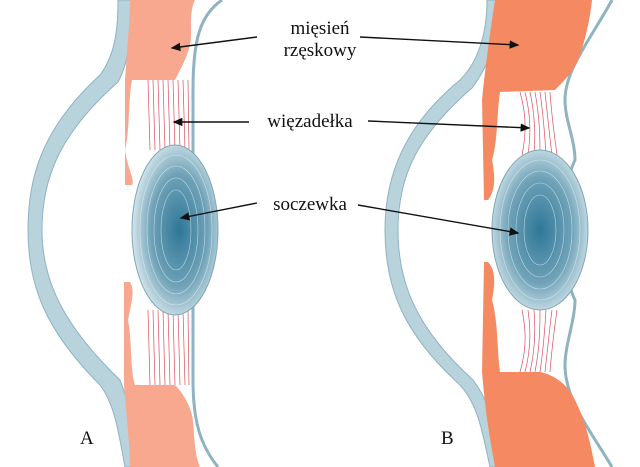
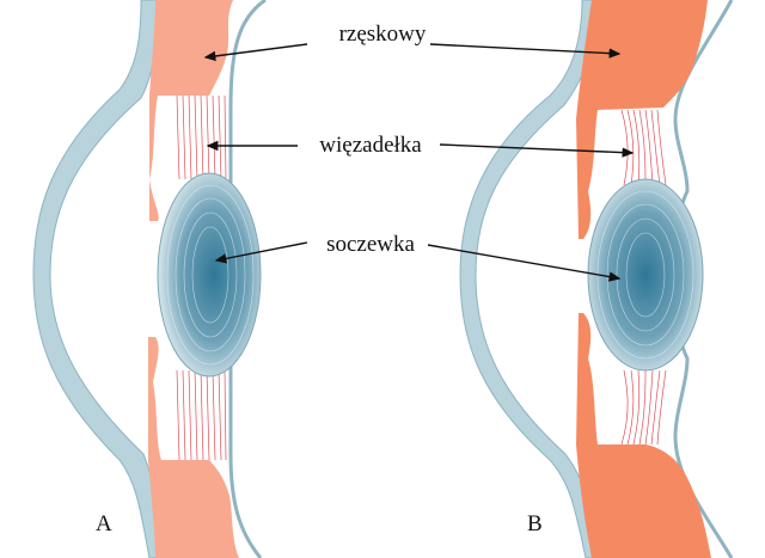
- mięsień
  rzęskowy
  więzadełka
  soczewka
  A
  B
